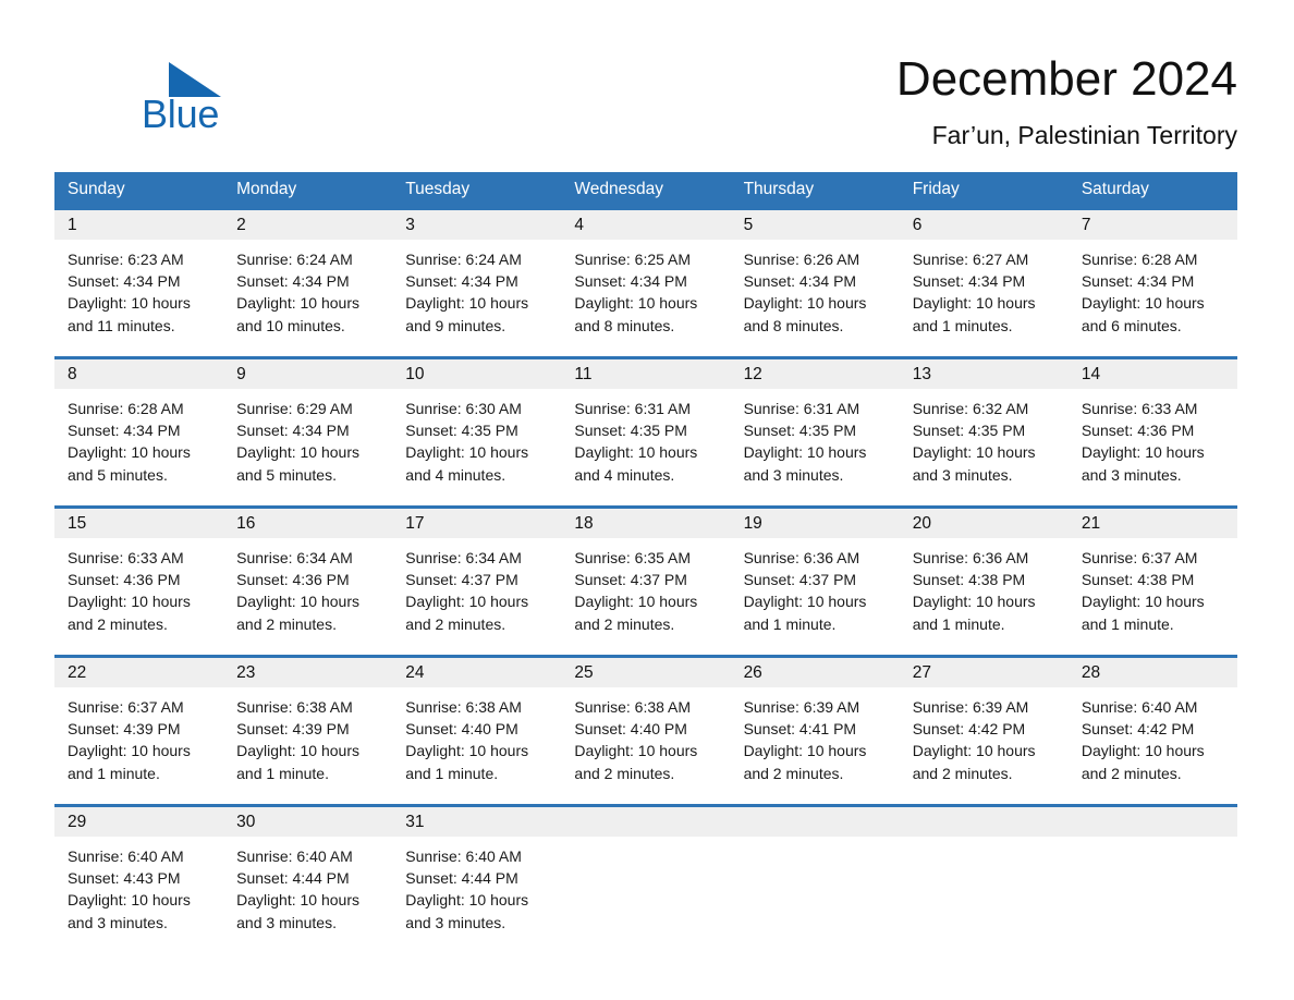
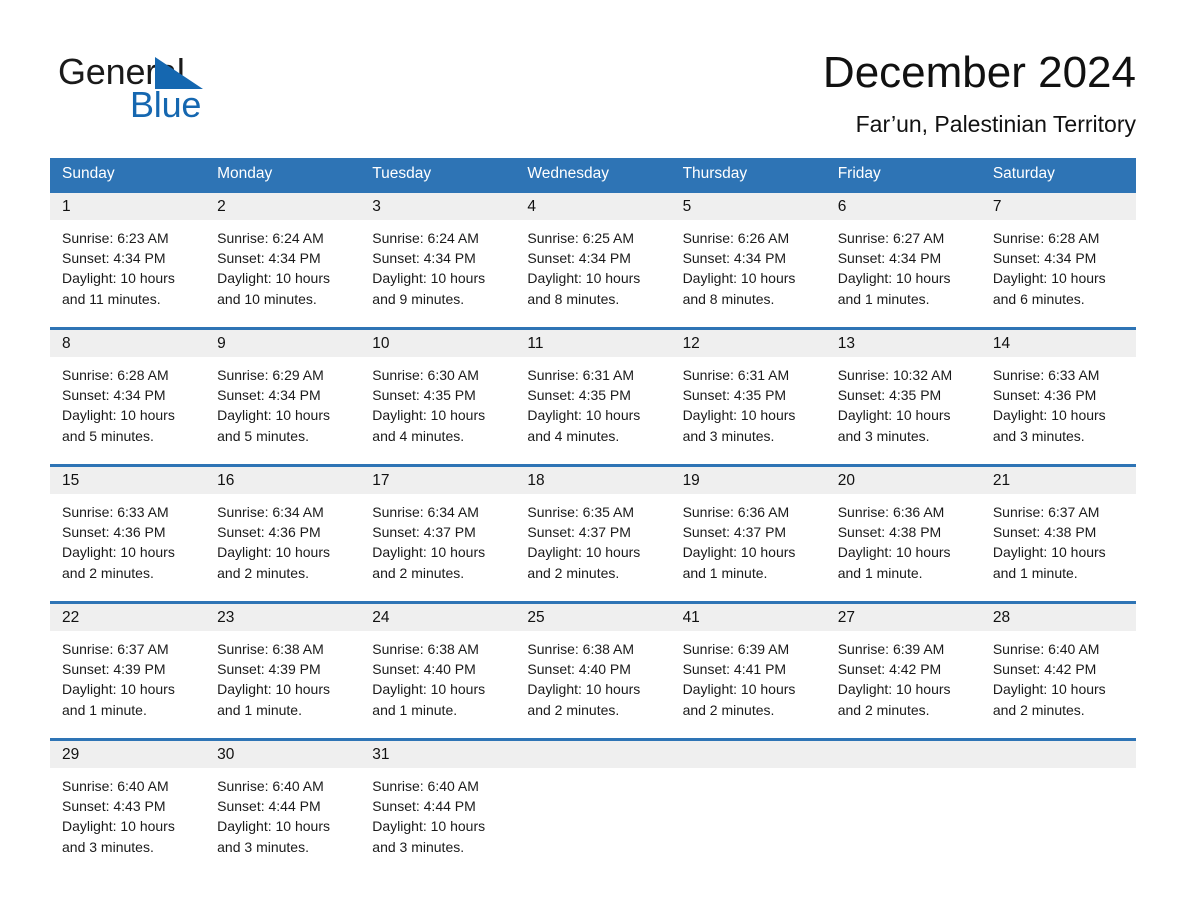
+ General
  Blue
  December 2024
  Far’un, Palestinian Territory
  Sunday
  Monday
  Tuesday
  Wednesday
  Thursday
  Friday
  Saturday
  1
  2
  3
  4
  5
  6
  7
  Sunrise: 6:23 AM
  Sunset: 4:34 PM
  Daylight: 10 hours
  and 11 minutes.
  Sunrise: 6:24 AM
  Sunset: 4:34 PM
  Daylight: 10 hours
  and 10 minutes.
  Sunrise: 6:24 AM
  Sunset: 4:34 PM
  Daylight: 10 hours
  and 9 minutes.
  Sunrise: 6:25 AM
  Sunset: 4:34 PM
  Daylight: 10 hours
  and 8 minutes.
  Sunrise: 6:26 AM
  Sunset: 4:34 PM
  Daylight: 10 hours
  and 8 minutes.
  Sunrise: 6:27 AM
  Sunset: 4:34 PM
  Daylight: 10 hours
  and 1 minutes.
  Sunrise: 6:28 AM
  Sunset: 4:34 PM
  Daylight: 10 hours
  and 6 minutes.
  8
  9
  10
  11
  12
  13
  14
  Sunrise: 6:28 AM
  Sunset: 4:34 PM
  Daylight: 10 hours
  and 5 minutes.
  Sunrise: 6:29 AM
  Sunset: 4:34 PM
  Daylight: 10 hours
  and 5 minutes.
  Sunrise: 6:30 AM
  Sunset: 4:35 PM
  Daylight: 10 hours
  and 4 minutes.
  Sunrise: 6:31 AM
  Sunset: 4:35 PM
  Daylight: 10 hours
  and 4 minutes.
  Sunrise: 6:31 AM
  Sunset: 4:35 PM
  Daylight: 10 hours
  and 3 minutes.
- Sunrise: 6:32 AM
+ Sunrise: 10:32 AM
  Sunset: 4:35 PM
  Daylight: 10 hours
  and 3 minutes.
  Sunrise: 6:33 AM
  Sunset: 4:36 PM
  Daylight: 10 hours
  and 3 minutes.
  15
  16
  17
  18
  19
  20
  21
  Sunrise: 6:33 AM
  Sunset: 4:36 PM
  Daylight: 10 hours
  and 2 minutes.
  Sunrise: 6:34 AM
  Sunset: 4:36 PM
  Daylight: 10 hours
  and 2 minutes.
  Sunrise: 6:34 AM
  Sunset: 4:37 PM
  Daylight: 10 hours
  and 2 minutes.
  Sunrise: 6:35 AM
  Sunset: 4:37 PM
  Daylight: 10 hours
  and 2 minutes.
  Sunrise: 6:36 AM
  Sunset: 4:37 PM
  Daylight: 10 hours
  and 1 minute.
  Sunrise: 6:36 AM
  Sunset: 4:38 PM
  Daylight: 10 hours
  and 1 minute.
  Sunrise: 6:37 AM
  Sunset: 4:38 PM
  Daylight: 10 hours
  and 1 minute.
  22
  23
  24
  25
- 26
+ 41
  27
  28
  Sunrise: 6:37 AM
  Sunset: 4:39 PM
  Daylight: 10 hours
  and 1 minute.
  Sunrise: 6:38 AM
  Sunset: 4:39 PM
  Daylight: 10 hours
  and 1 minute.
  Sunrise: 6:38 AM
  Sunset: 4:40 PM
  Daylight: 10 hours
  and 1 minute.
  Sunrise: 6:38 AM
  Sunset: 4:40 PM
  Daylight: 10 hours
  and 2 minutes.
  Sunrise: 6:39 AM
  Sunset: 4:41 PM
  Daylight: 10 hours
  and 2 minutes.
  Sunrise: 6:39 AM
  Sunset: 4:42 PM
  Daylight: 10 hours
  and 2 minutes.
  Sunrise: 6:40 AM
  Sunset: 4:42 PM
  Daylight: 10 hours
  and 2 minutes.
  29
  30
  31
  Sunrise: 6:40 AM
  Sunset: 4:43 PM
  Daylight: 10 hours
  and 3 minutes.
  Sunrise: 6:40 AM
  Sunset: 4:44 PM
  Daylight: 10 hours
  and 3 minutes.
  Sunrise: 6:40 AM
  Sunset: 4:44 PM
  Daylight: 10 hours
  and 3 minutes.
